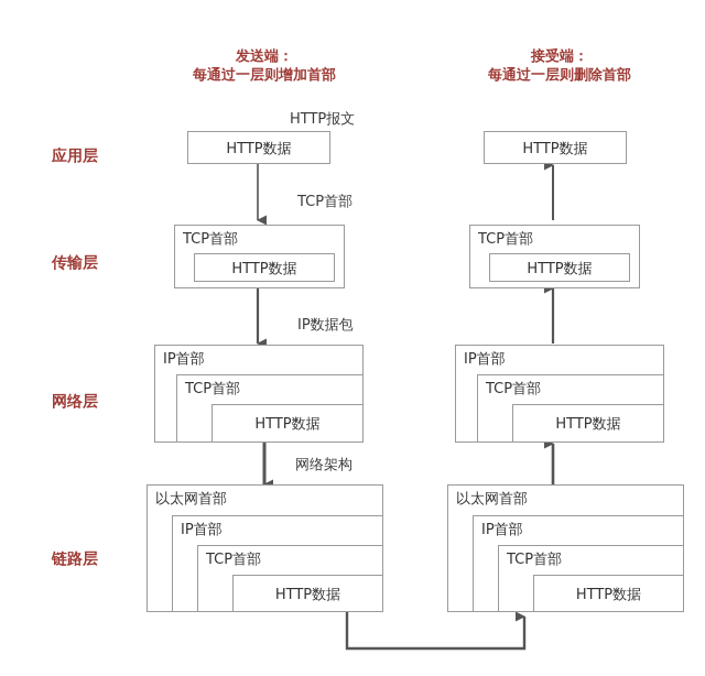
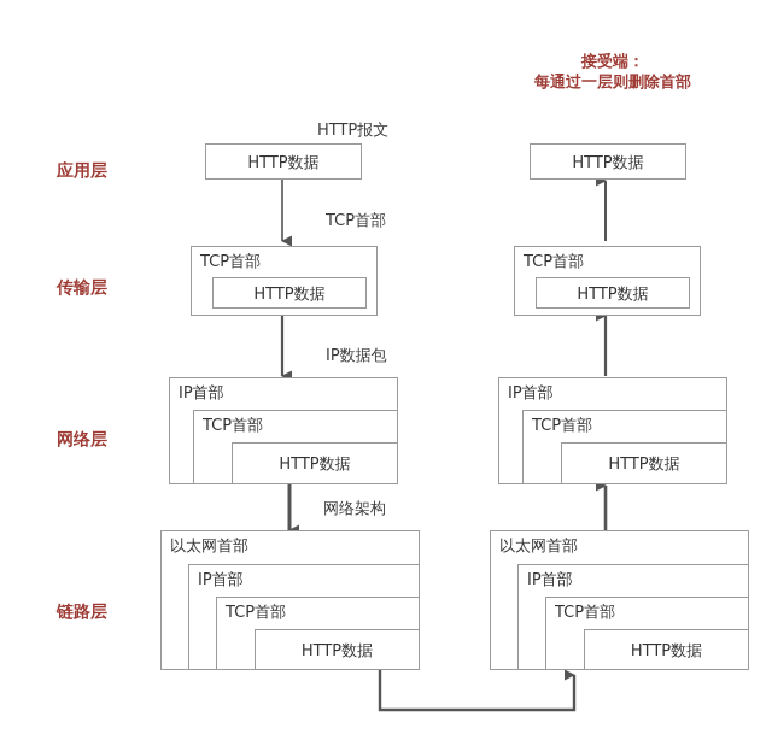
- 发送端：
- 每通过一层则增加首部
  接受端：
  每通过一层则删除首部
  应用层
  传输层
  网络层
  链路层
  HTTP报文
  TCP首部
  IP数据包
  网络架构
  HTTP数据
  TCP首部
  HTTP数据
  IP首部
  TCP首部
  HTTP数据
  以太网首部
  IP首部
  TCP首部
  HTTP数据
  HTTP数据
  TCP首部
  HTTP数据
  IP首部
  TCP首部
  HTTP数据
  以太网首部
  IP首部
  TCP首部
  HTTP数据
